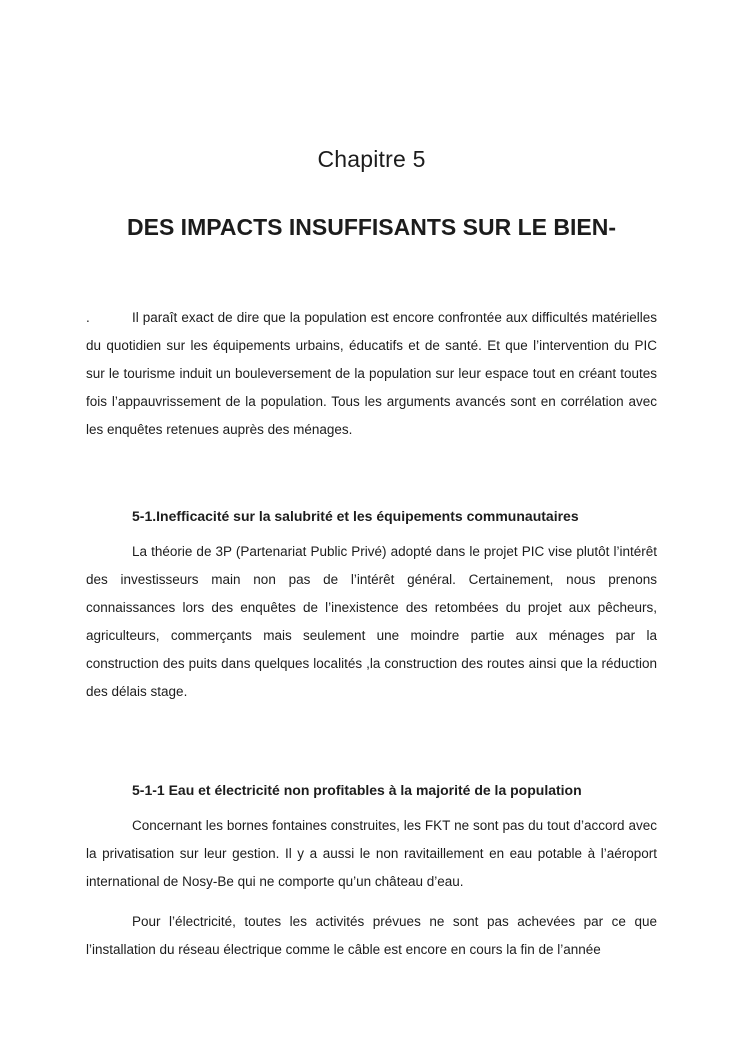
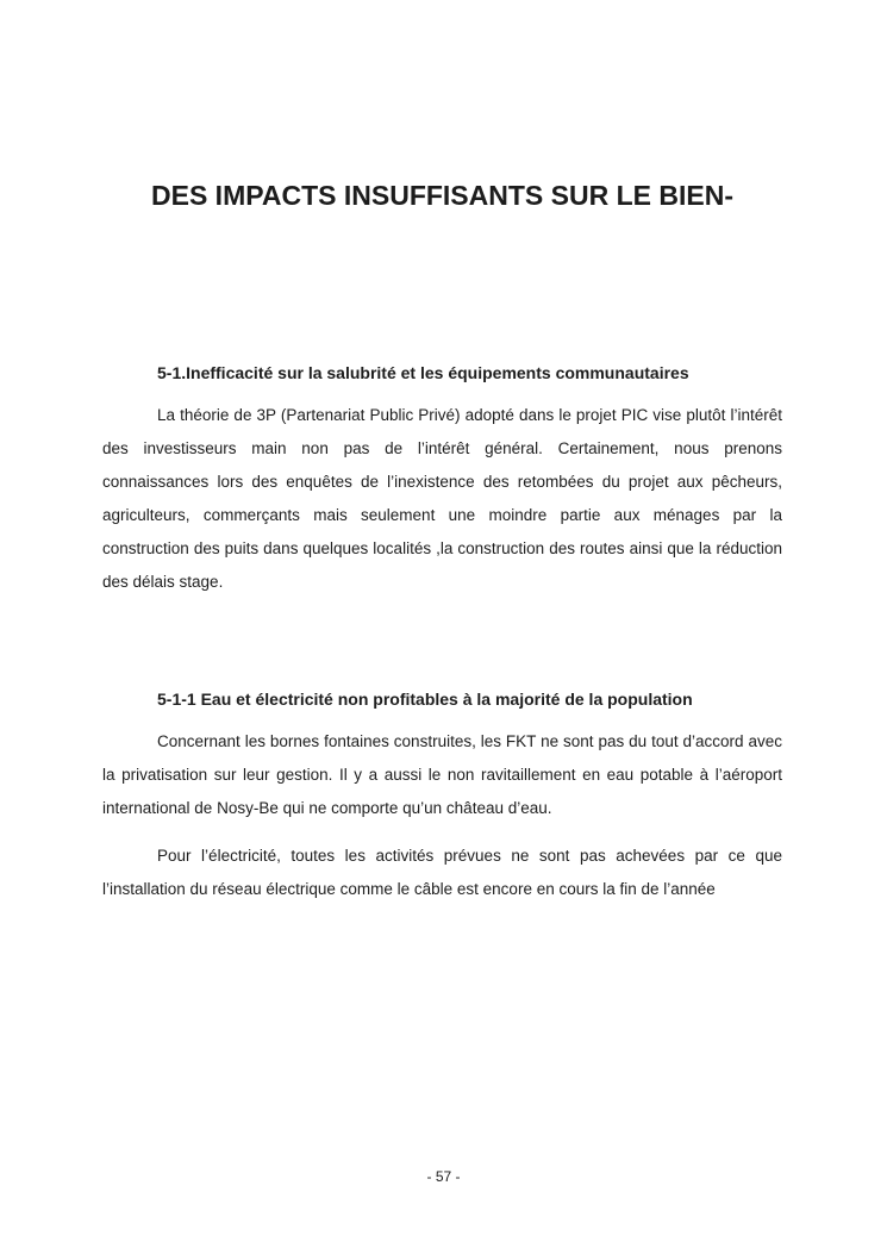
- Chapitre 5
  DES IMPACTS INSUFFISANTS SUR LE BIEN-
- . Il paraît exact de dire que la population est encore confrontée aux difficultés matérielles du quotidien sur les équipements urbains, éducatifs et de santé. Et que l’intervention du PIC sur le tourisme induit un bouleversement de la population sur leur espace tout en créant toutes fois l’appauvrissement de la population. Tous les arguments avancés sont en corrélation avec les enquêtes retenues auprès des ménages.
  5-1.Inefficacité sur la salubrité et les équipements communautaires
  La théorie de 3P (Partenariat Public Privé) adopté dans le projet PIC vise plutôt l’intérêt des investisseurs main non pas de l’intérêt général. Certainement, nous prenons connaissances lors des enquêtes de l’inexistence des retombées du projet aux pêcheurs, agriculteurs, commerçants mais seulement une moindre partie aux ménages par la construction des puits dans quelques localités ,la construction des routes ainsi que la réduction des délais stage.
  5-1-1 Eau et électricité non profitables à la majorité de la population
  Concernant les bornes fontaines construites, les FKT ne sont pas du tout d’accord avec la privatisation sur leur gestion. Il y a aussi le non ravitaillement en eau potable à l’aéroport international de Nosy-Be qui ne comporte qu’un château d’eau.
  Pour l’électricité, toutes les activités prévues ne sont pas achevées par ce que l’installation du réseau électrique comme le câble est encore en cours la fin de l’année
+ - 57 -
